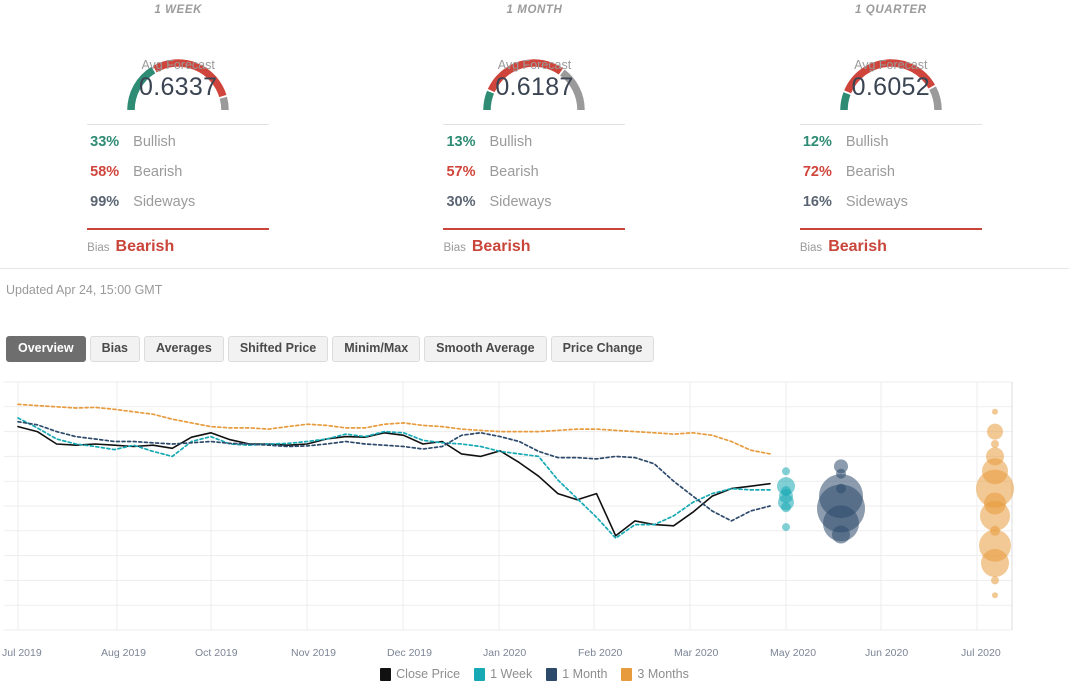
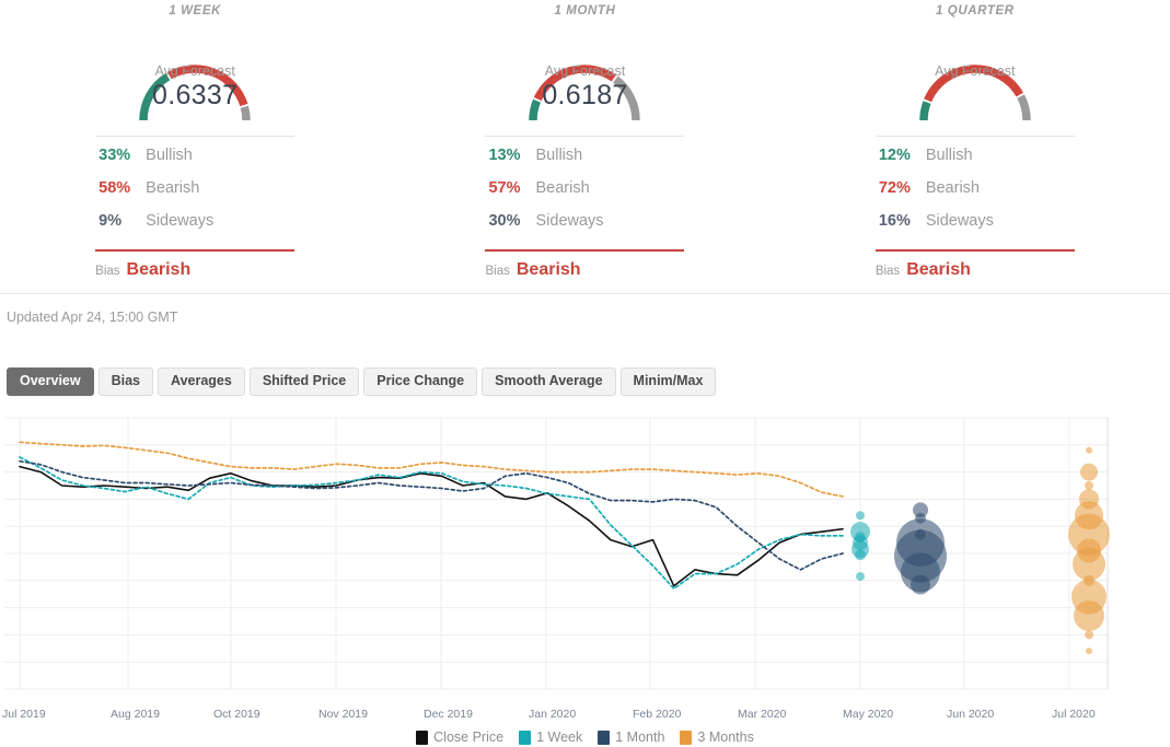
  1 WEEK
  Avg Forecast
  0.6337
  33%
  Bullish
  58%
  Bearish
- 99%
+ 9%
  Sideways
  Bias
  Bearish
  1 MONTH
  Avg Forecast
  0.6187
  13%
  Bullish
  57%
  Bearish
  30%
  Sideways
  Bias
  Bearish
  1 QUARTER
  Avg Forecast
- 0.6052
  12%
  Bullish
  72%
  Bearish
  16%
  Sideways
  Bias
  Bearish
  Updated Apr 24, 15:00 GMT
  Overview
  Bias
  Averages
  Shifted Price
- Minim/Max
+ Price Change
  Smooth Average
- Price Change
+ Minim/Max
  Jul 2019
  Aug 2019
  Oct 2019
  Nov 2019
  Dec 2019
  Jan 2020
  Feb 2020
  Mar 2020
  May 2020
  Jun 2020
  Jul 2020
  Close Price
  1 Week
  1 Month
  3 Months
